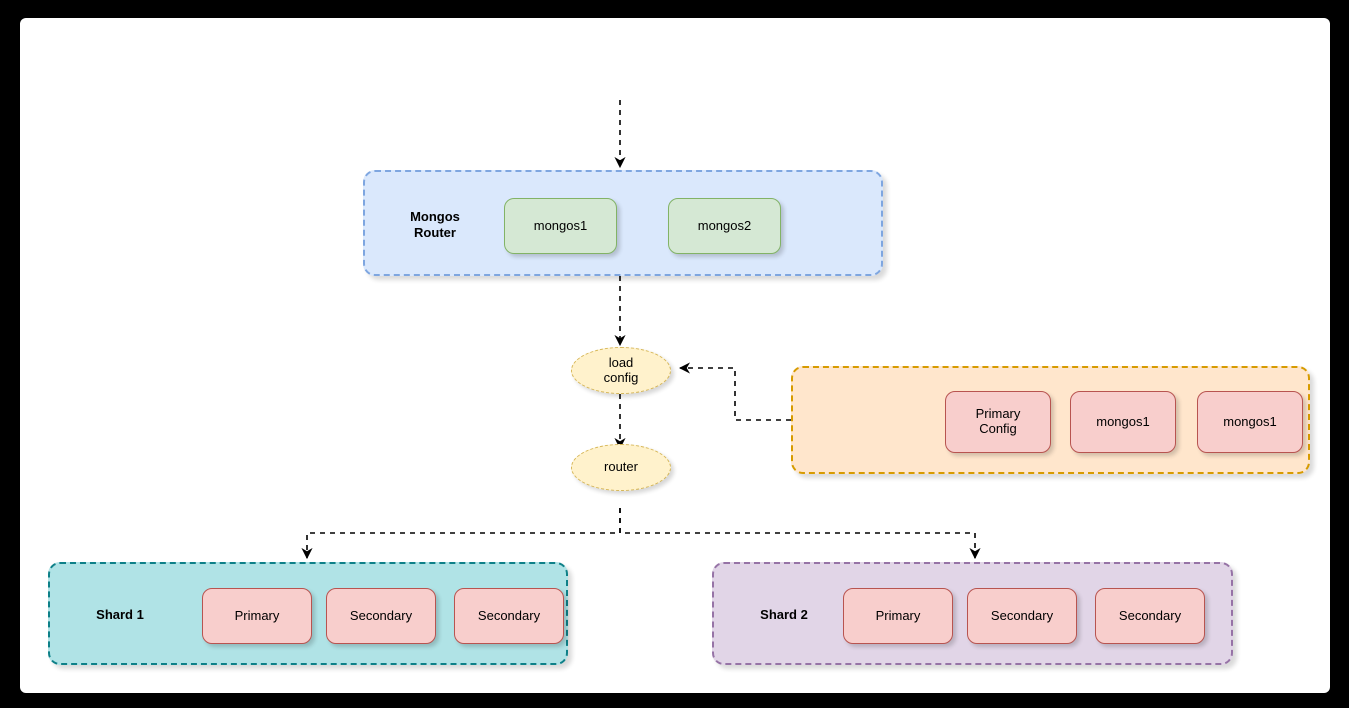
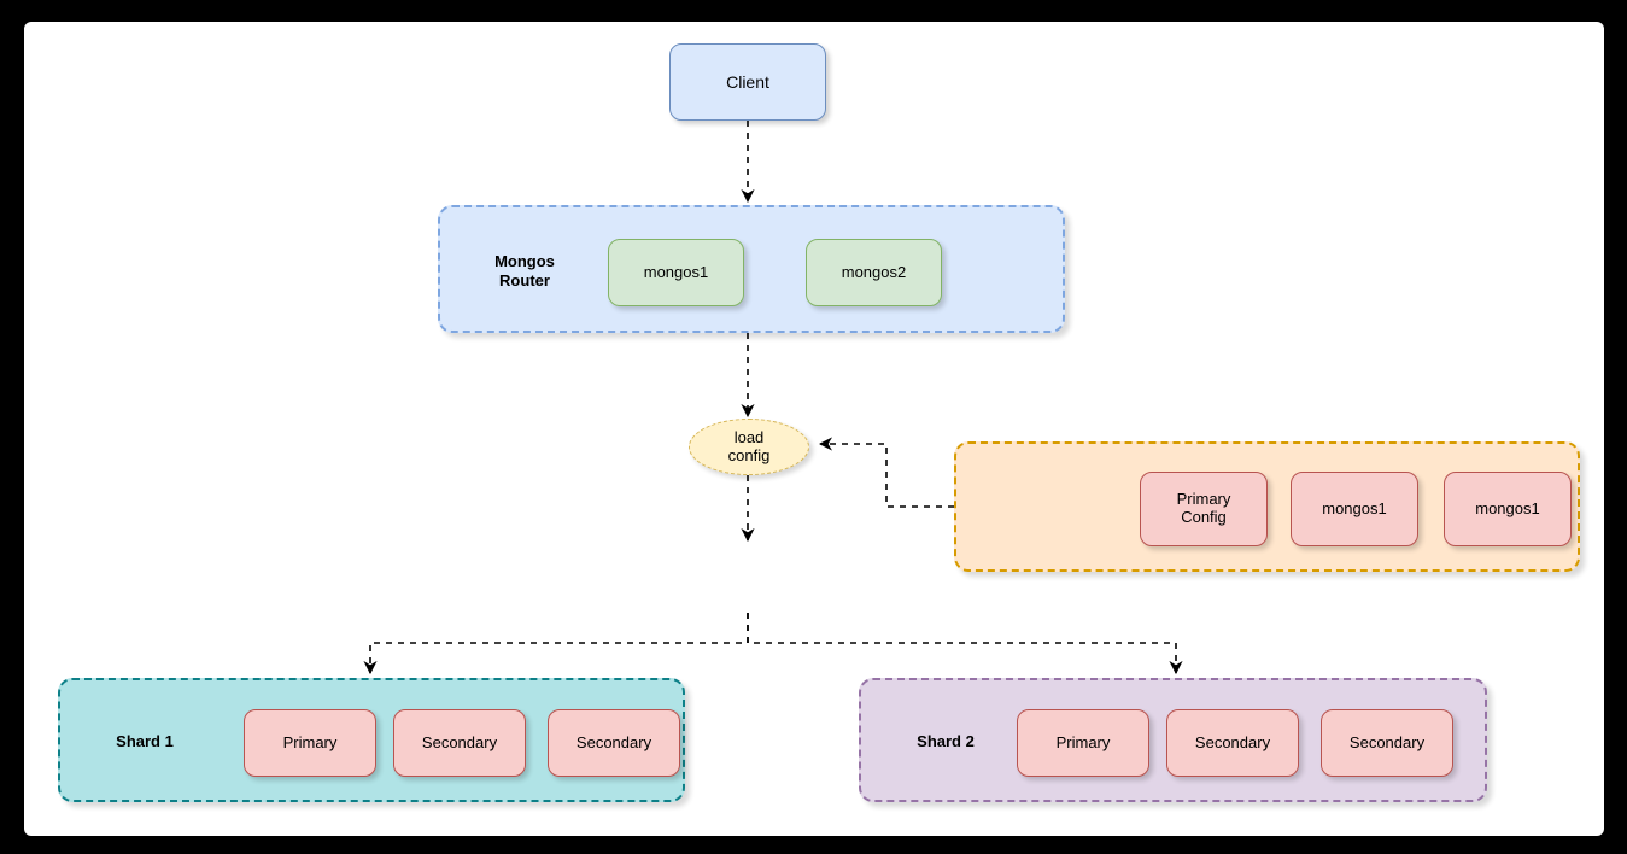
+ Client
  Mongos
  Router
  mongos1
  mongos2
  load
  config
- router
  Primary
  Config
  mongos1
  mongos1
  Shard 1
  Primary
  Secondary
  Secondary
  Shard 2
  Primary
  Secondary
  Secondary
